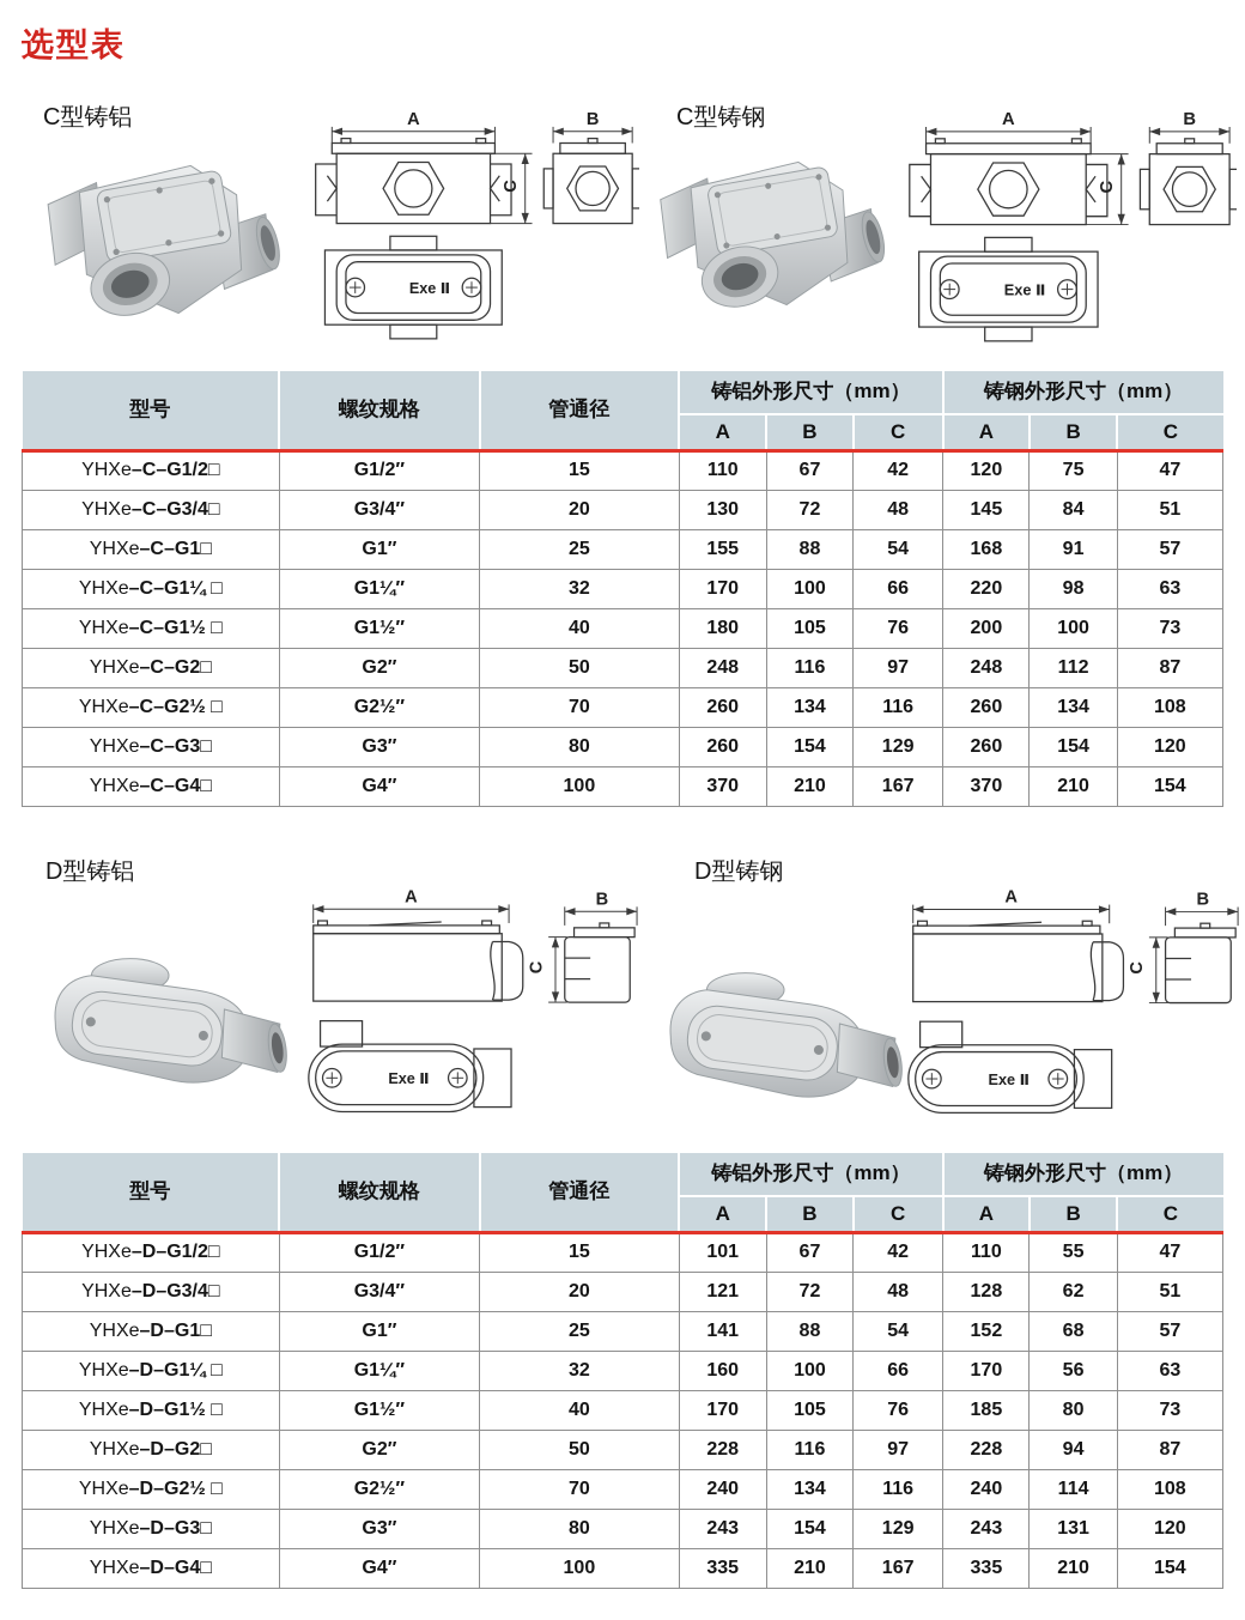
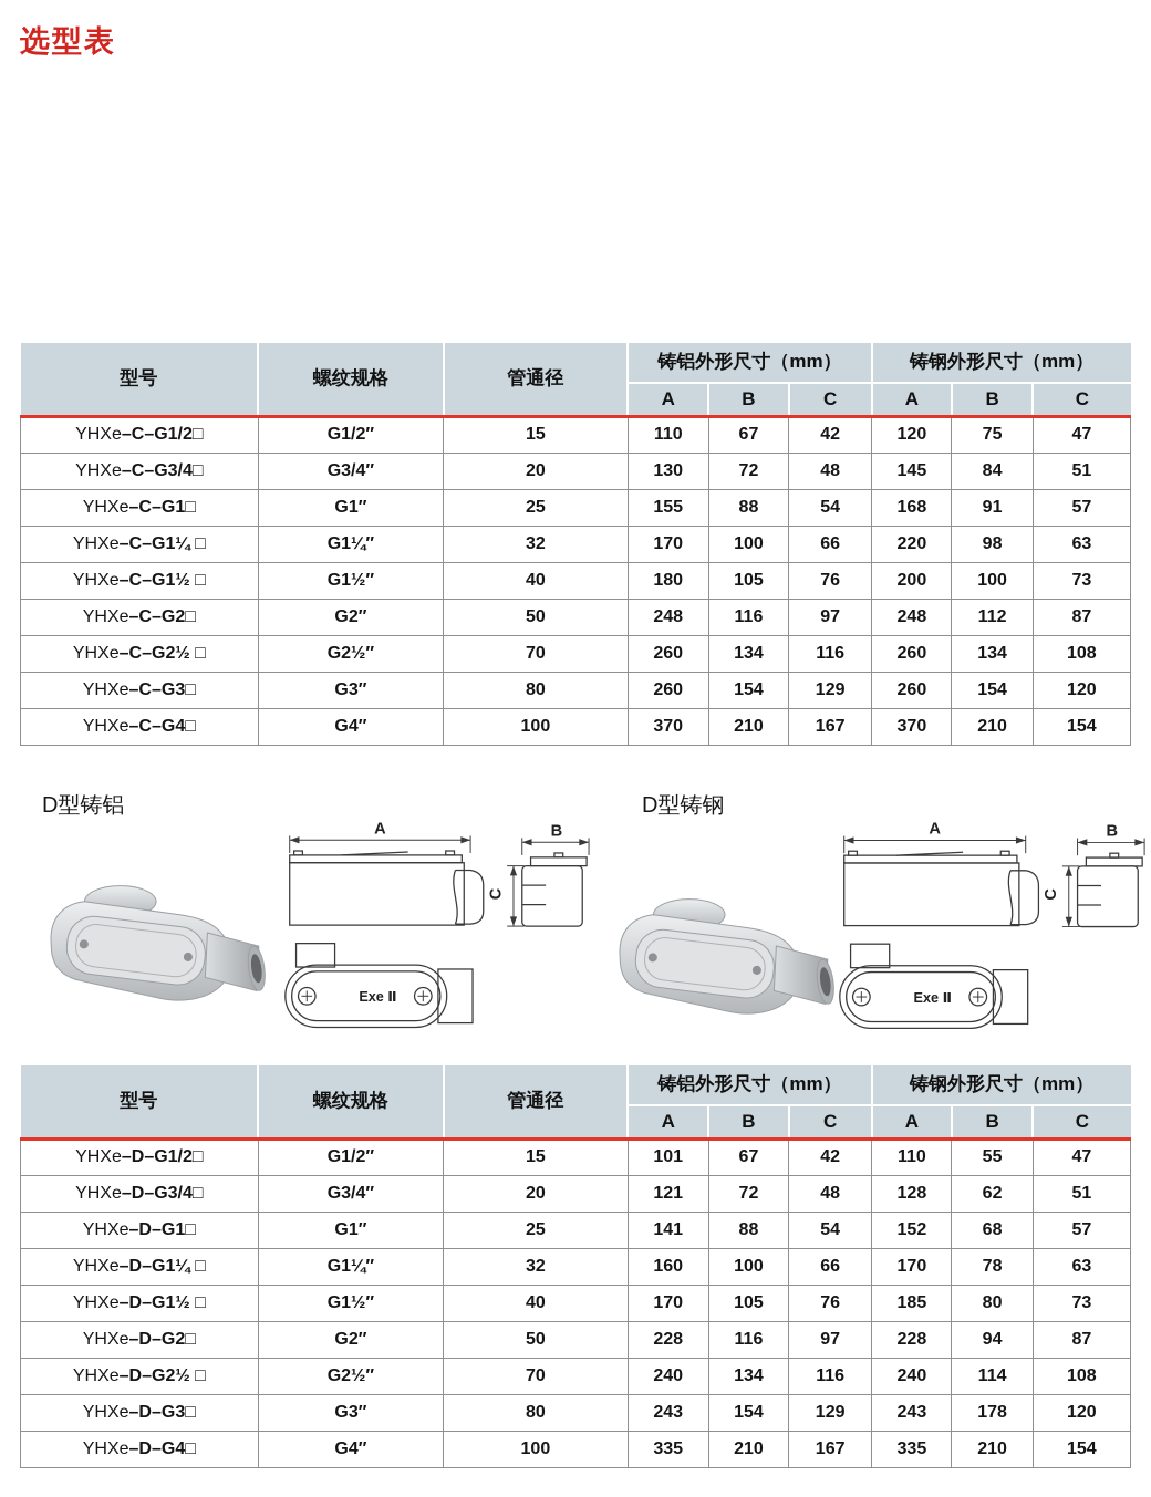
  选型表
- C型铸铝
- C型铸钢
  型号	螺纹规格	管通径	铸铝外形尺寸（mm）	铸钢外形尺寸（mm）
  A	B	C	A	B	C
  YHXe–C–G1/2□	G1/2″	15	110	67	42	120	75	47
  YHXe–C–G3/4□	G3/4″	20	130	72	48	145	84	51
  YHXe–C–G1□	G1″	25	155	88	54	168	91	57
  YHXe–C–G1¼ □	G1¼″	32	170	100	66	220	98	63
  YHXe–C–G1½ □	G1½″	40	180	105	76	200	100	73
  YHXe–C–G2□	G2″	50	248	116	97	248	112	87
  YHXe–C–G2½ □	G2½″	70	260	134	116	260	134	108
  YHXe–C–G3□	G3″	80	260	154	129	260	154	120
  YHXe–C–G4□	G4″	100	370	210	167	370	210	154
  D型铸铝
  D型铸钢
  型号	螺纹规格	管通径	铸铝外形尺寸（mm）	铸钢外形尺寸（mm）
  A	B	C	A	B	C
  YHXe–D–G1/2□	G1/2″	15	101	67	42	110	55	47
  YHXe–D–G3/4□	G3/4″	20	121	72	48	128	62	51
  YHXe–D–G1□	G1″	25	141	88	54	152	68	57
- YHXe–D–G1¼ □	G1¼″	32	160	100	66	170	56	63
+ YHXe–D–G1¼ □	G1¼″	32	160	100	66	170	78	63
  YHXe–D–G1½ □	G1½″	40	170	105	76	185	80	73
  YHXe–D–G2□	G2″	50	228	116	97	228	94	87
  YHXe–D–G2½ □	G2½″	70	240	134	116	240	114	108
- YHXe–D–G3□	G3″	80	243	154	129	243	131	120
+ YHXe–D–G3□	G3″	80	243	154	129	243	178	120
  YHXe–D–G4□	G4″	100	335	210	167	335	210	154
